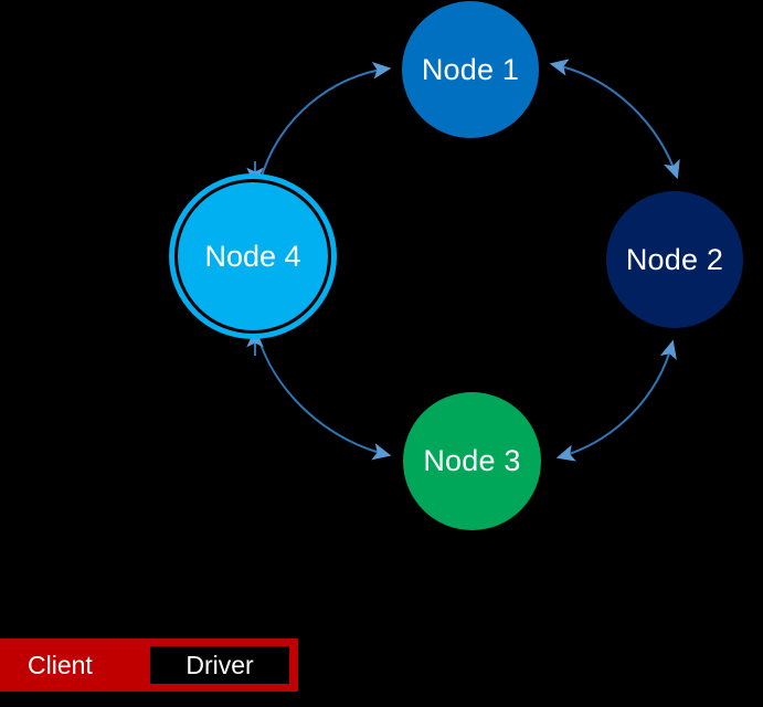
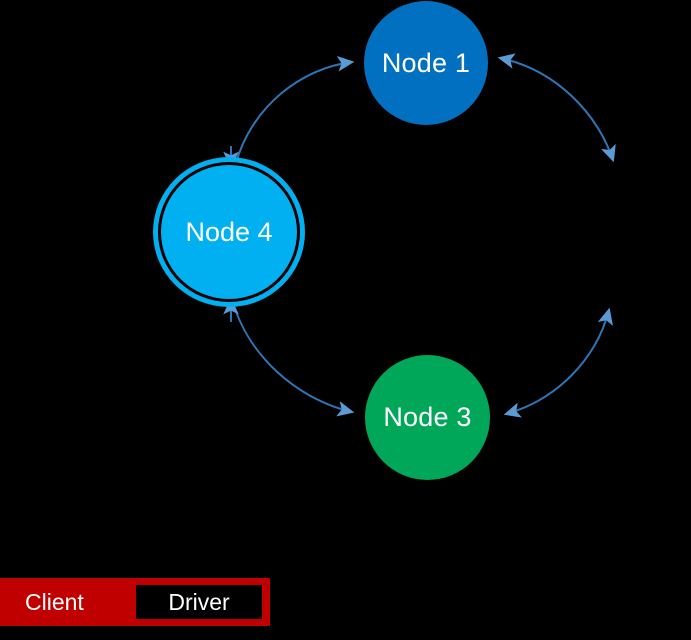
  Node 1
- Node 2
  Node 3
  Node 4
  Client
  Driver
